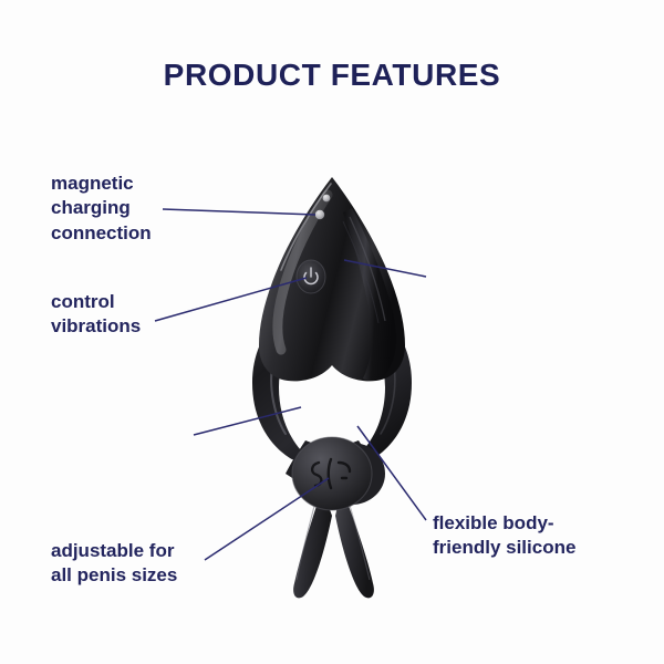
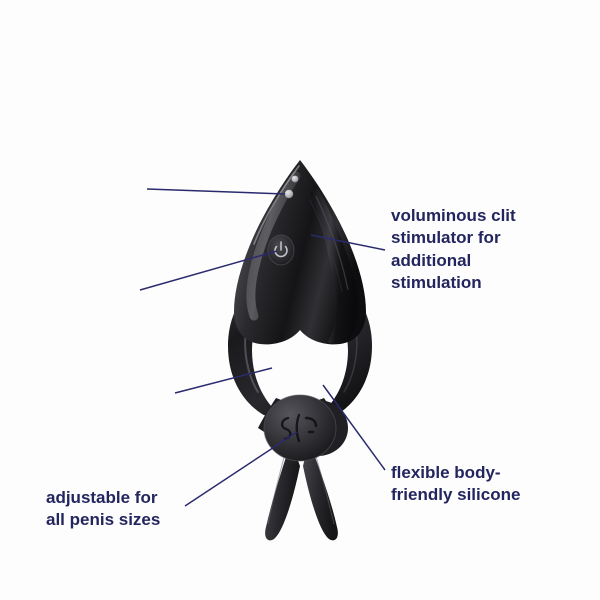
- PRODUCT FEATURES
- magnetic
- charging
- connection
- control
- vibrations
  adjustable for
  all penis sizes
+ voluminous clit
+ stimulator for
+ additional
+ stimulation
  flexible body-
  friendly silicone
